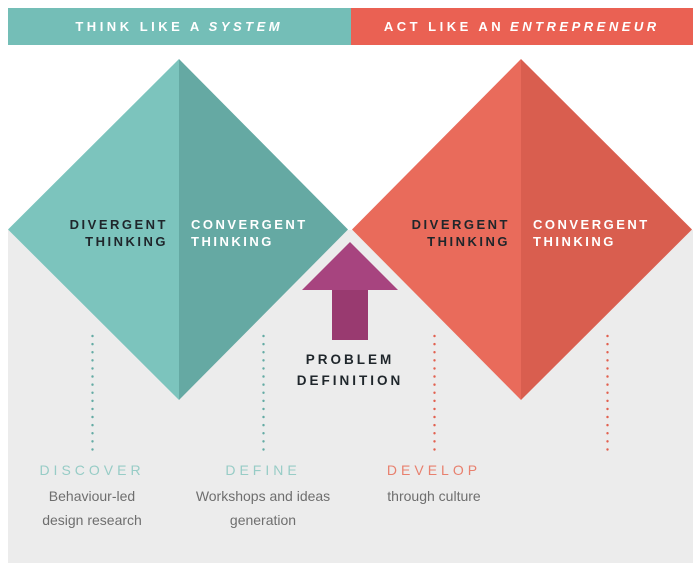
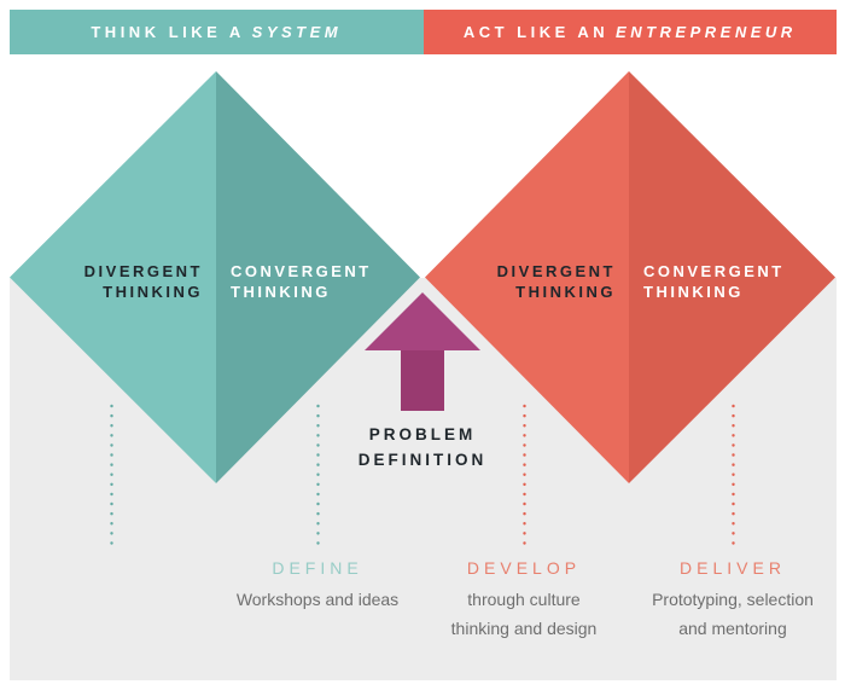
  THINK LIKE A SYSTEM
  ACT LIKE AN ENTREPRENEUR
  DIVERGENT
  THINKING
  CONVERGENT
  THINKING
  DIVERGENT
  THINKING
  CONVERGENT
  THINKING
  PROBLEM
  DEFINITION
- DISCOVER
- Behaviour-led
- design research
  DEFINE
  Workshops and ideas
- generation
  DEVELOP
  through culture
+ thinking and design
+ DELIVER
+ Prototyping, selection
+ and mentoring
